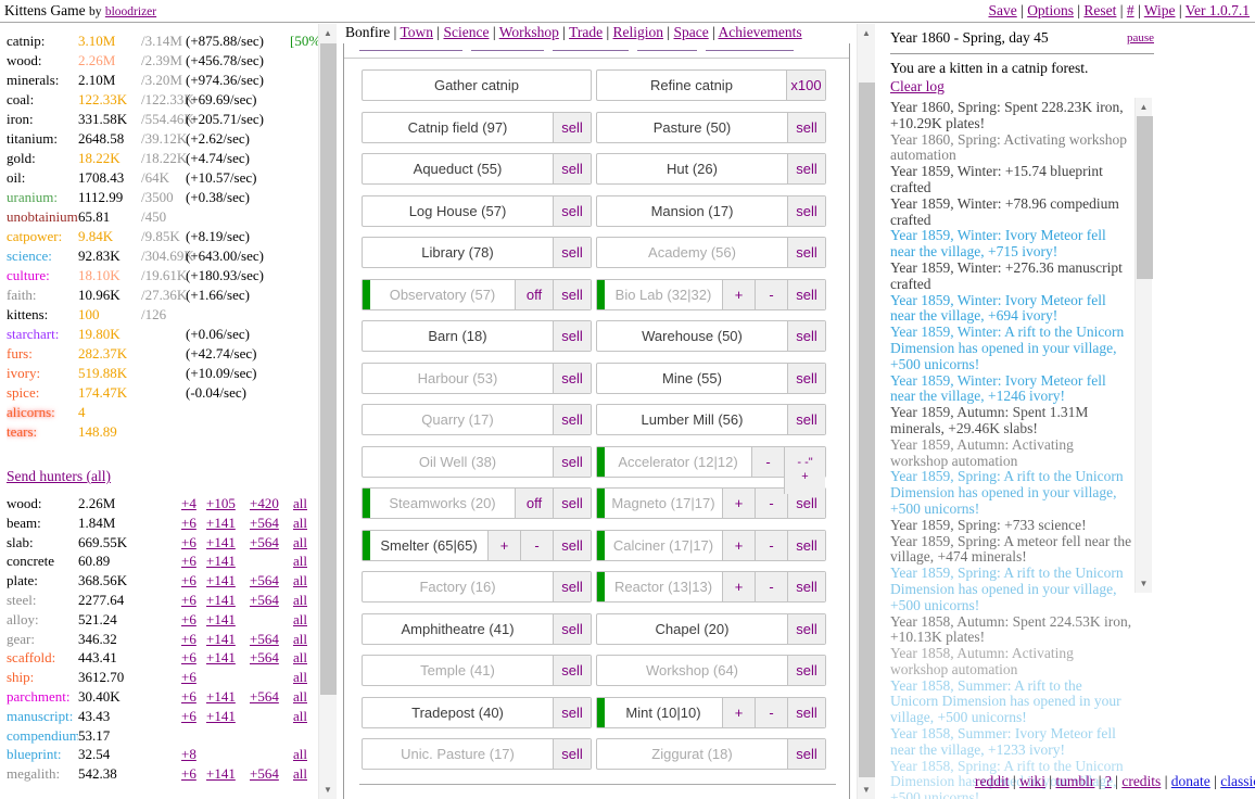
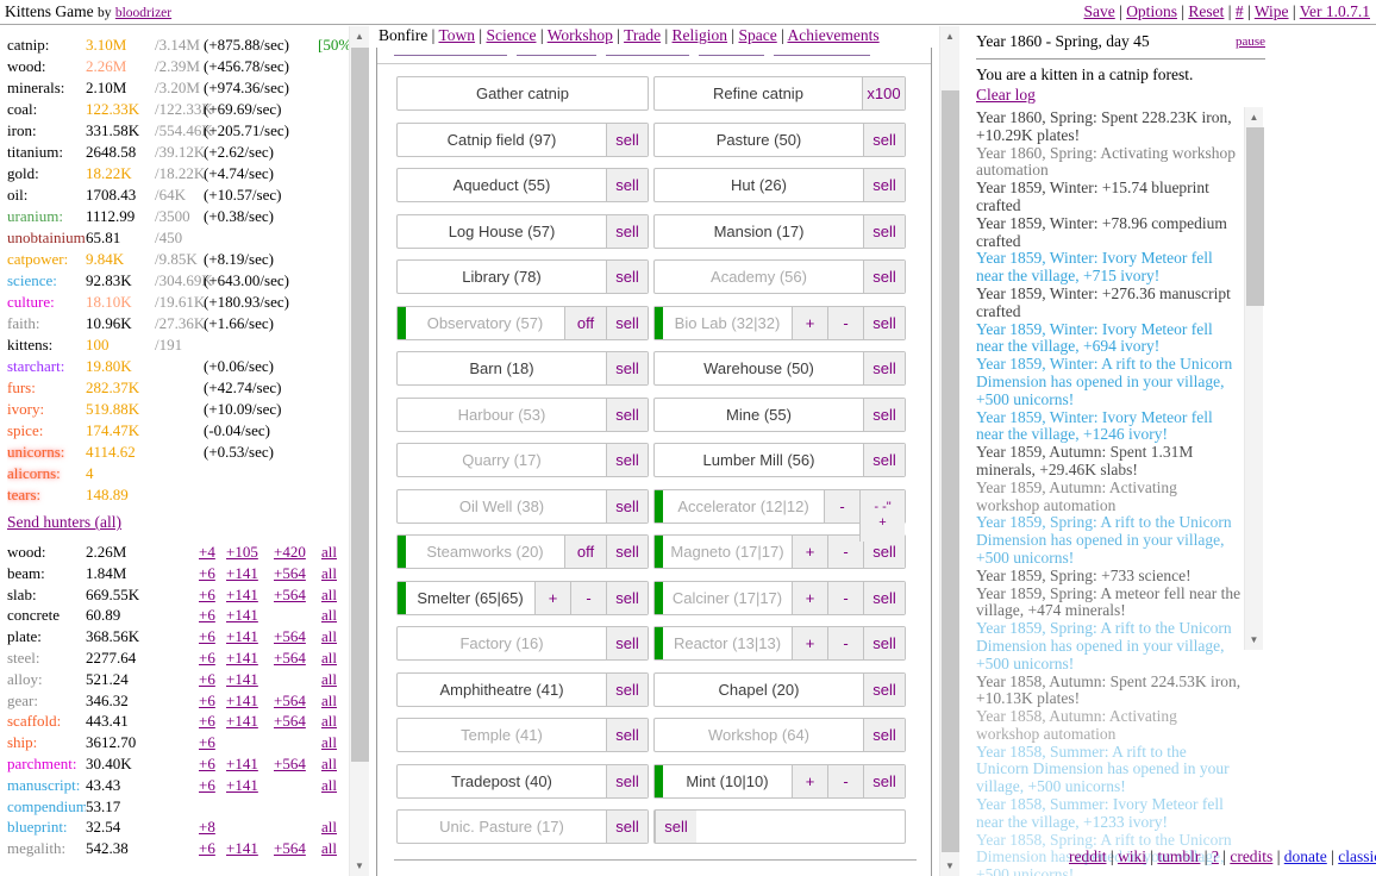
  Kittens Game by bloodrizer
  Save | Options | Reset | # | Wipe | Ver 1.0.7.1
  catnip:
  3.10M
  /3.14M
  (+875.88/sec)
  [50%
  wood:
  2.26M
  /2.39M
  (+456.78/sec)
  minerals:
  2.10M
  /3.20M
  (+974.36/sec)
  coal:
  122.33K
  /122.33
  (+69.69/sec)
  iron:
  331.58K
  /554.46
  (+205.71/sec)
  titanium:
  2648.58
  /39.12K
  (+2.62/sec)
  gold:
  18.22K
  /18.22K
  (+4.74/sec)
  oil:
  1708.43
  /64K
  (+10.57/sec)
  uranium:
  1112.99
  /3500
  (+0.38/sec)
  unobtainium
  65.81
  /450
  catpower:
  9.84K
  /9.85K
  (+8.19/sec)
  science:
  92.83K
  /304.69
  (+643.00/sec)
  culture:
  18.10K
  /19.61K
  (+180.93/sec)
  faith:
  10.96K
  /27.36K
  (+1.66/sec)
  kittens:
  100
- /126
+ /191
  starchart:
  19.80K
  (+0.06/sec)
  furs:
  282.37K
  (+42.74/sec)
  ivory:
  519.88K
  (+10.09/sec)
  spice:
  174.47K
  (-0.04/sec)
+ unicorns:
+ 4114.62
+ (+0.53/sec)
  alicorns:
  4
  tears:
  148.89
  Send hunters (all)
  wood:
  2.26M
  +4
  +105
  +420
  all
  beam:
  1.84M
  +6
  +141
  +564
  all
  slab:
  669.55K
  +6
  +141
  +564
  all
  concrete
  60.89
  +6
  +141
  all
  plate:
  368.56K
  +6
  +141
  +564
  all
  steel:
  2277.64
  +6
  +141
  +564
  all
  alloy:
  521.24
  +6
  +141
  all
  gear:
  346.32
  +6
  +141
  +564
  all
  scaffold:
  443.41
  +6
  +141
  +564
  all
  ship:
  3612.70
  +6
  all
  parchment:
  30.40K
  +6
  +141
  +564
  all
  manuscript:
  43.43
  +6
  +141
  all
  compendium
  53.17
  blueprint:
  32.54
  +8
  all
  megalith:
  542.38
  +6
  +141
  +564
  all
  ▲
  ▼
  Bonfire | Town | Science | Workshop | Trade | Religion | Space | Achievements
  Gather catnip
  Refine catnip
  x100
  Catnip field (97)
  sell
  Pasture (50)
  sell
  Aqueduct (55)
  sell
  Hut (26)
  sell
  Log House (57)
  sell
  Mansion (17)
  sell
  Library (78)
  sell
  Academy (56)
  sell
  Observatory (57)
  off
  sell
  Bio Lab (32|32)
  +
  -
  sell
  Barn (18)
  sell
  Warehouse (50)
  sell
  Harbour (53)
  sell
  Mine (55)
  sell
  Quarry (17)
  sell
  Lumber Mill (56)
  sell
  Oil Well (38)
  sell
  Accelerator (12|12)
  -
  - -"
  +
  Steamworks (20)
  off
  sell
  Magneto (17|17)
  +
  -
  sell
  Smelter (65|65)
  +
  -
  sell
  Calciner (17|17)
  +
  -
  sell
  Factory (16)
  sell
  Reactor (13|13)
  +
  -
  sell
  Amphitheatre (41)
  sell
  Chapel (20)
  sell
  Temple (41)
  sell
  Workshop (64)
  sell
  Tradepost (40)
  sell
  Mint (10|10)
  +
  -
  sell
  Unic. Pasture (17)
  sell
- Ziggurat (18)
  sell
  ▲
  ▼
  Year 1860 - Spring, day 45
  pause
  You are a kitten in a catnip forest.
  Clear log
  Year 1860, Spring: Spent 228.23K iron, +10.29K plates!
  Year 1860, Spring: Activating workshop automation
  Year 1859, Winter: +15.74 blueprint crafted
  Year 1859, Winter: +78.96 compedium crafted
  Year 1859, Winter: Ivory Meteor fell near the village, +715 ivory!
  Year 1859, Winter: +276.36 manuscript crafted
  Year 1859, Winter: Ivory Meteor fell near the village, +694 ivory!
  Year 1859, Winter: A rift to the Unicorn Dimension has opened in your village, +500 unicorns!
  Year 1859, Winter: Ivory Meteor fell near the village, +1246 ivory!
  Year 1859, Autumn: Spent 1.31M minerals, +29.46K slabs!
  Year 1859, Autumn: Activating workshop automation
  Year 1859, Spring: A rift to the Unicorn Dimension has opened in your village, +500 unicorns!
  Year 1859, Spring: +733 science!
  Year 1859, Spring: A meteor fell near the village, +474 minerals!
  Year 1859, Spring: A rift to the Unicorn Dimension has opened in your village, +500 unicorns!
  Year 1858, Autumn: Spent 224.53K iron, +10.13K plates!
  Year 1858, Autumn: Activating workshop automation
  Year 1858, Summer: A rift to the Unicorn Dimension has opened in your village, +500 unicorns!
  Year 1858, Summer: Ivory Meteor fell near the village, +1233 ivory!
  Year 1858, Spring: A rift to the Unicorn Dimension has opened in your village, +500 unicorns!
  ▲
  ▼
  reddit | wiki | tumblr | ? | credits | donate | classi
